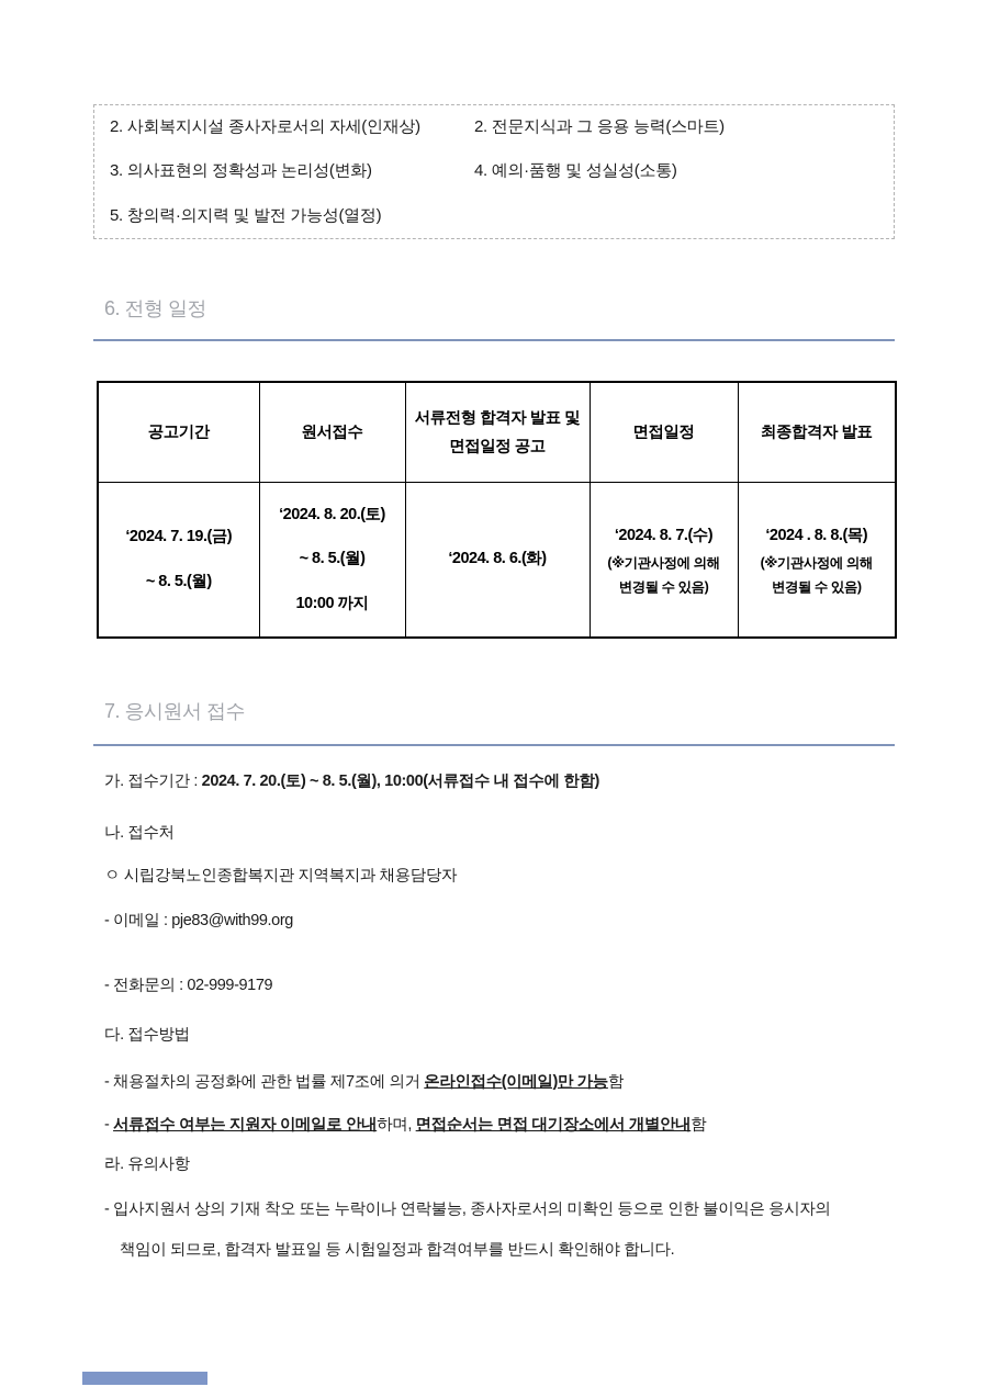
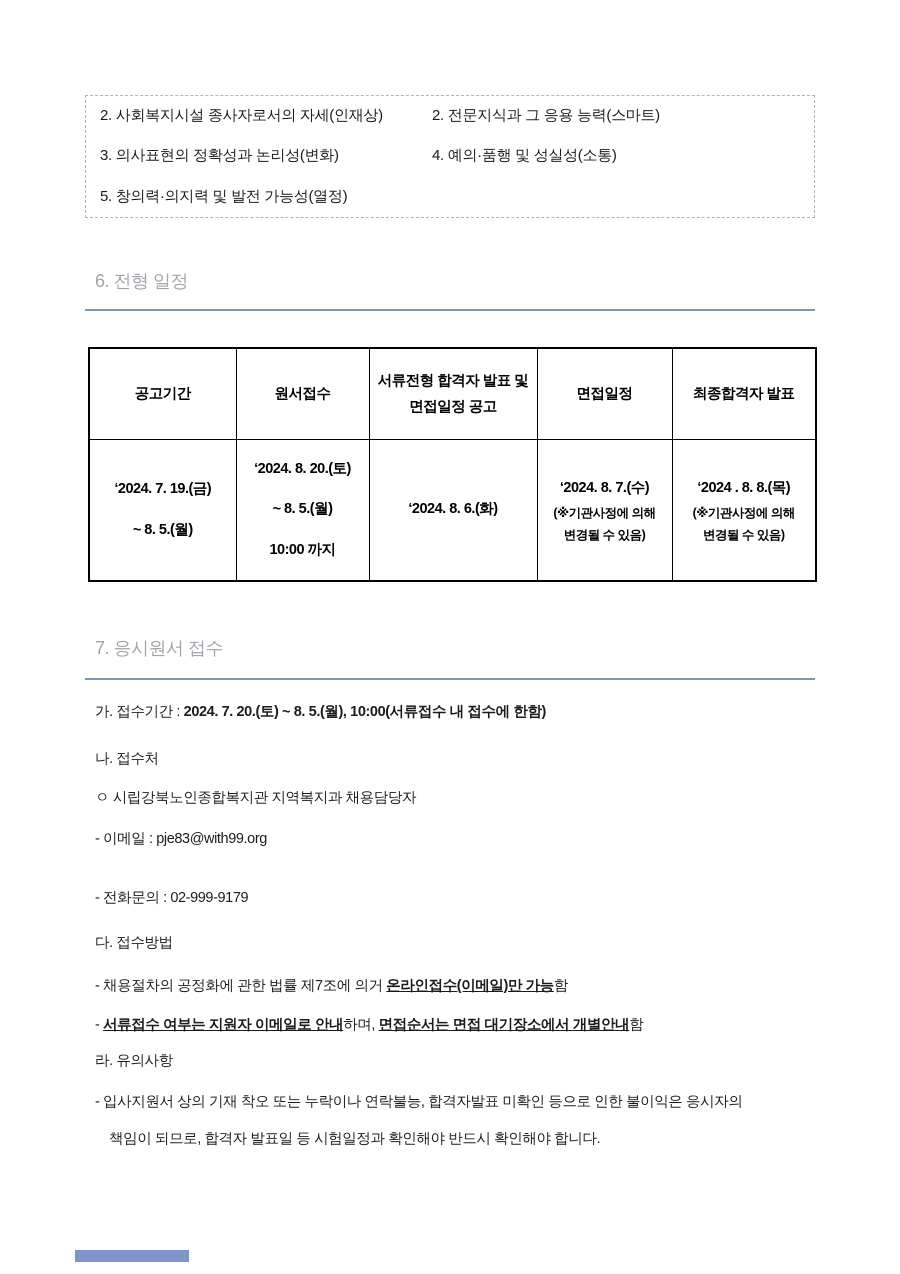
  2. 사회복지시설 종사자로서의 자세(인재상)
  2. 전문지식과 그 응용 능력(스마트)
  3. 의사표현의 정확성과 논리성(변화)
  4. 예의·품행 및 성실성(소통)
  5. 창의력·의지력 및 발전 가능성(열정)
  6. 전형 일정
  공고기간	원서접수	서류전형 합격자 발표 및 면접일정 공고	면접일정	최종합격자 발표
  ‘2024. 7. 19.(금) ~ 8. 5.(월)	‘2024. 8. 20.(토) ~ 8. 5.(월) 10:00 까지	‘2024. 8. 6.(화)	‘2024. 8. 7.(수) (※기관사정에 의해 변경될 수 있음)	‘2024 . 8. 8.(목) (※기관사정에 의해 변경될 수 있음)
  7. 응시원서 접수
  가. 접수기간 : 2024. 7. 20.(토) ~ 8. 5.(월), 10:00(서류접수 내 접수에 한함)
  나. 접수처
  ㅇ 시립강북노인종합복지관 지역복지과 채용담당자
  - 이메일 : pje83@with99.org
  - 전화문의 : 02-999-9179
  다. 접수방법
  - 채용절차의 공정화에 관한 법률 제7조에 의거 온라인접수(이메일)만 가능함
  - 서류접수 여부는 지원자 이메일로 안내하며, 면접순서는 면접 대기장소에서 개별안내함
  라. 유의사항
- - 입사지원서 상의 기재 착오 또는 누락이나 연락불능, 종사자로서의 미확인 등으로 인한 불이익은 응시자의
+ - 입사지원서 상의 기재 착오 또는 누락이나 연락불능, 합격자발표 미확인 등으로 인한 불이익은 응시자의
- 책임이 되므로, 합격자 발표일 등 시험일정과 합격여부를 반드시 확인해야 합니다.
+ 책임이 되므로, 합격자 발표일 등 시험일정과 확인해야 반드시 확인해야 합니다.
